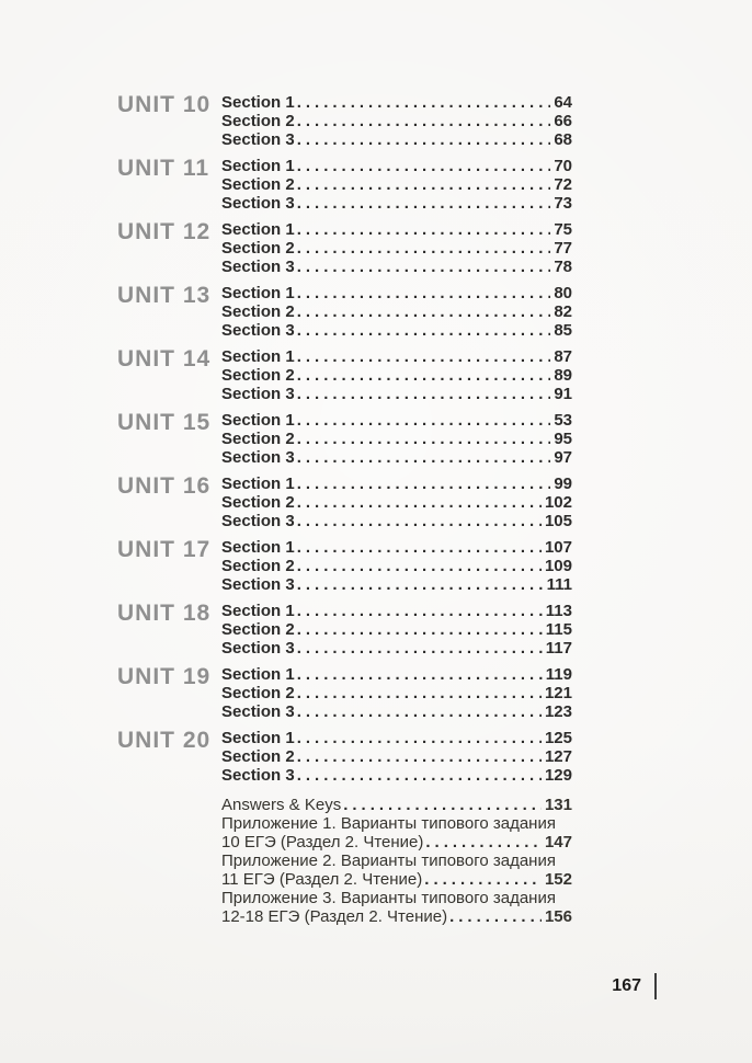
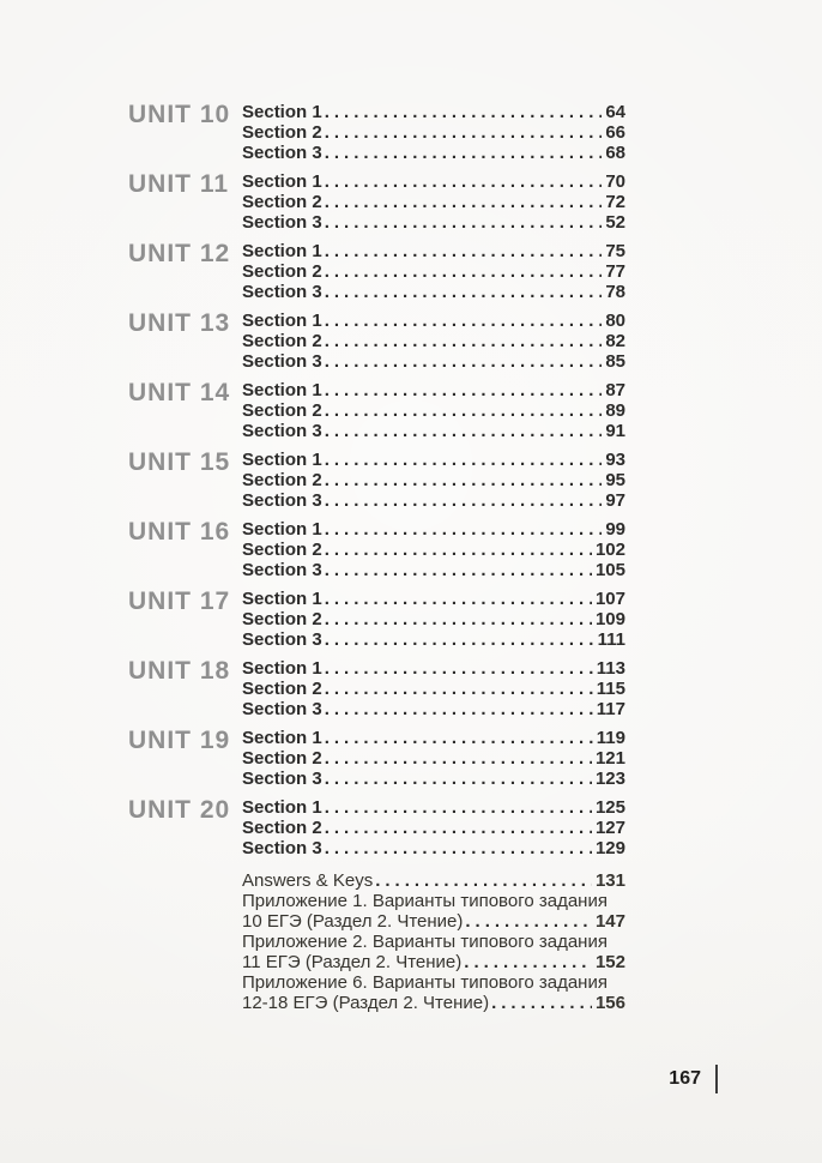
  UNIT 10
  Section 1
  64
  Section 2
  66
  Section 3
  68
  UNIT 11
  Section 1
  70
  Section 2
  72
  Section 3
- 73
+ 52
  UNIT 12
  Section 1
  75
  Section 2
  77
  Section 3
  78
  UNIT 13
  Section 1
  80
  Section 2
  82
  Section 3
  85
  UNIT 14
  Section 1
  87
  Section 2
  89
  Section 3
  91
  UNIT 15
  Section 1
- 53
+ 93
  Section 2
  95
  Section 3
  97
  UNIT 16
  Section 1
  99
  Section 2
  102
  Section 3
  105
  UNIT 17
  Section 1
  107
  Section 2
  109
  Section 3
  111
  UNIT 18
  Section 1
  113
  Section 2
  115
  Section 3
  117
  UNIT 19
  Section 1
  119
  Section 2
  121
  Section 3
  123
  UNIT 20
  Section 1
  125
  Section 2
  127
  Section 3
  129
  Answers & Keys
  131
  Приложение 1. Варианты типового задания
  10 ЕГЭ (Раздел 2. Чтение)
  147
  Приложение 2. Варианты типового задания
  11 ЕГЭ (Раздел 2. Чтение)
  152
- Приложение 3. Варианты типового задания
+ Приложение 6. Варианты типового задания
  12-18 ЕГЭ (Раздел 2. Чтение)
  156
  167
